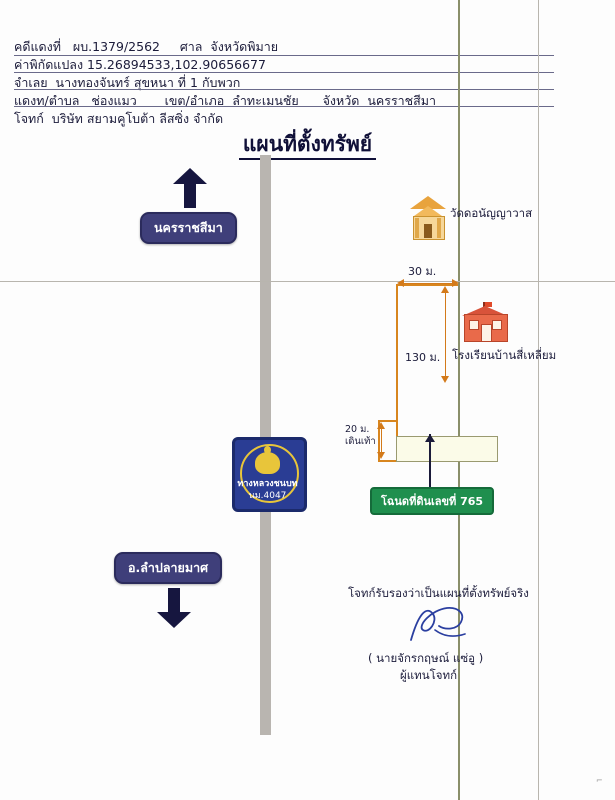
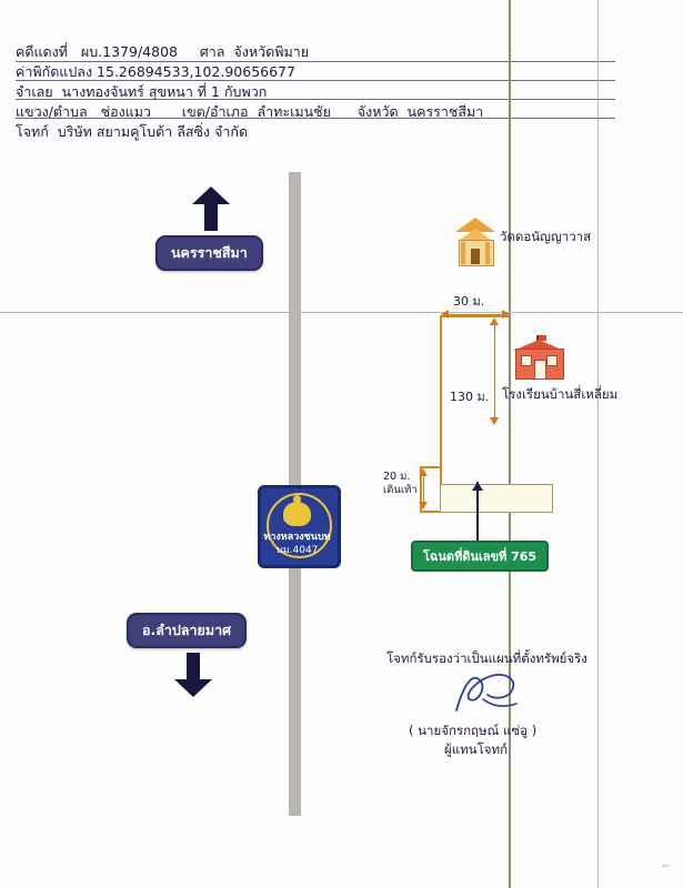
- คดีแดงที่ ผบ.1379/2562 ศาล จังหวัดพิมาย
+ คดีแดงที่ ผบ.1379/4808 ศาล จังหวัดพิมาย
  ค่าพิกัดแปลง 15.26894533,102.90656677
  จำเลย นางทองจันทร์ สุขหนา ที่ 1 กับพวก
- แดงท/ตำบล ช่องแมว เขต/อำเภอ ลำทะเมนชัย จังหวัด นครราชสีมา
+ แขวง/ตำบล ช่องแมว เขต/อำเภอ ลำทะเมนชัย จังหวัด นครราชสีมา
  โจทก์ บริษัท สยามคูโบต้า ลีสซิ่ง จำกัด
- แผนที่ตั้งทรัพย์
  นครราชสีมา
  อ.ลำปลายมาศ
  วัดดอนัญญาวาส
  โรงเรียนบ้านสี่เหลี่ยม
  ทางหลวงชนบท
  นม.4047
  30 ม.
  130 ม.
  20 ม.
  เดินเท้า
  โฉนดที่ดินเลขที่ 765
  โจทก์รับรองว่าเป็นแผนที่ตั้งทรัพย์จริง
  ( นายจักรกฤษณ์ แซ่อู )
  ผู้แทนโจทก์
  ⌐
